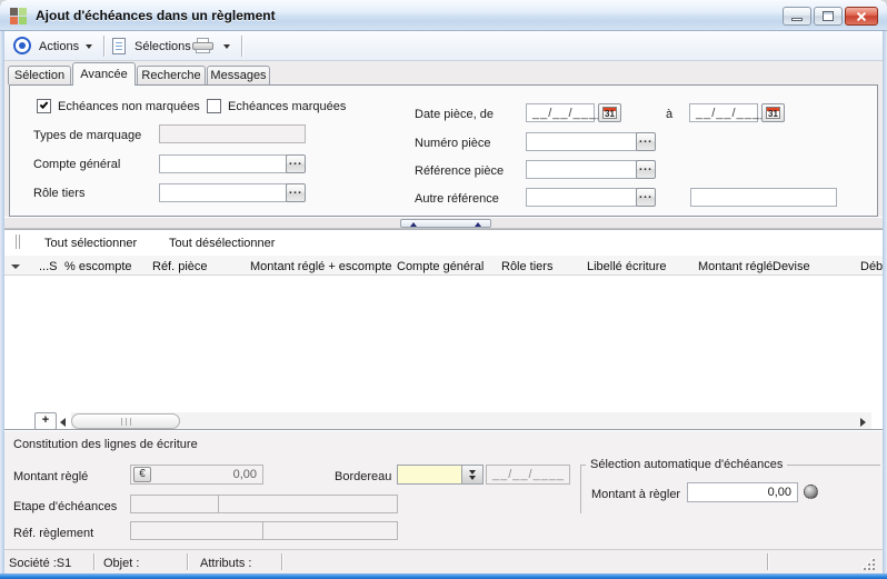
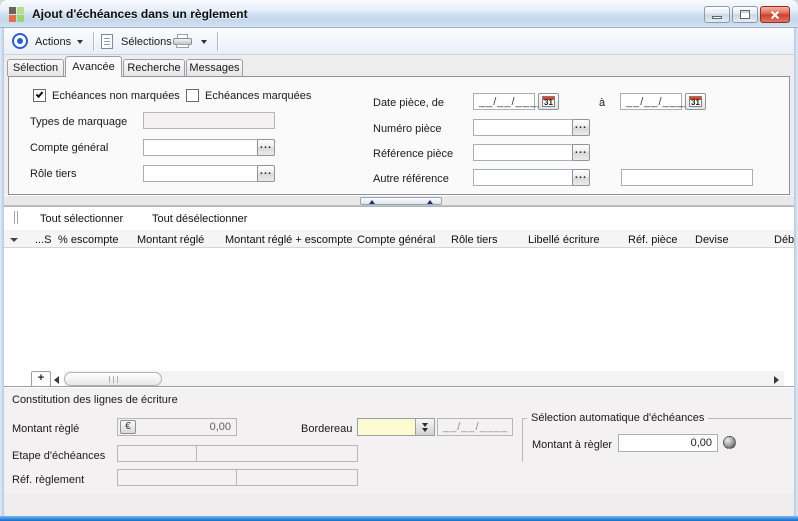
  Ajout d'échéances dans un règlement
  Actions
  Sélections
  Sélection
  Avancée
  Recherche
  Messages
  Echéances non marquées
  Echéances marquées
  Types de marquage
  Compte général
  ...
  Rôle tiers
  ...
  Date pièce, de
  __/__/___
  31
  à
  __/__/___
  31
  Numéro pièce
  ...
  Référence pièce
  ...
  Autre référence
  ...
  Tout sélectionner
  Tout désélectionner
  ...S
  % escompte
- Réf. pièce
+ Montant réglé
  Montant réglé + escompte
  Compte général
  Rôle tiers
  Libellé écriture
- Montant réglé
+ Réf. pièce
  Devise
  +
  Constitution des lignes de écriture
  Montant règlé
  €
  0,00
  Bordereau
  __/__/____
  Sélection automatique d'échéances
  Montant à règler
  0,00
  Etape d'échéances
  Réf. règlement
- Société :S1
- Objet :
- Attributs :
